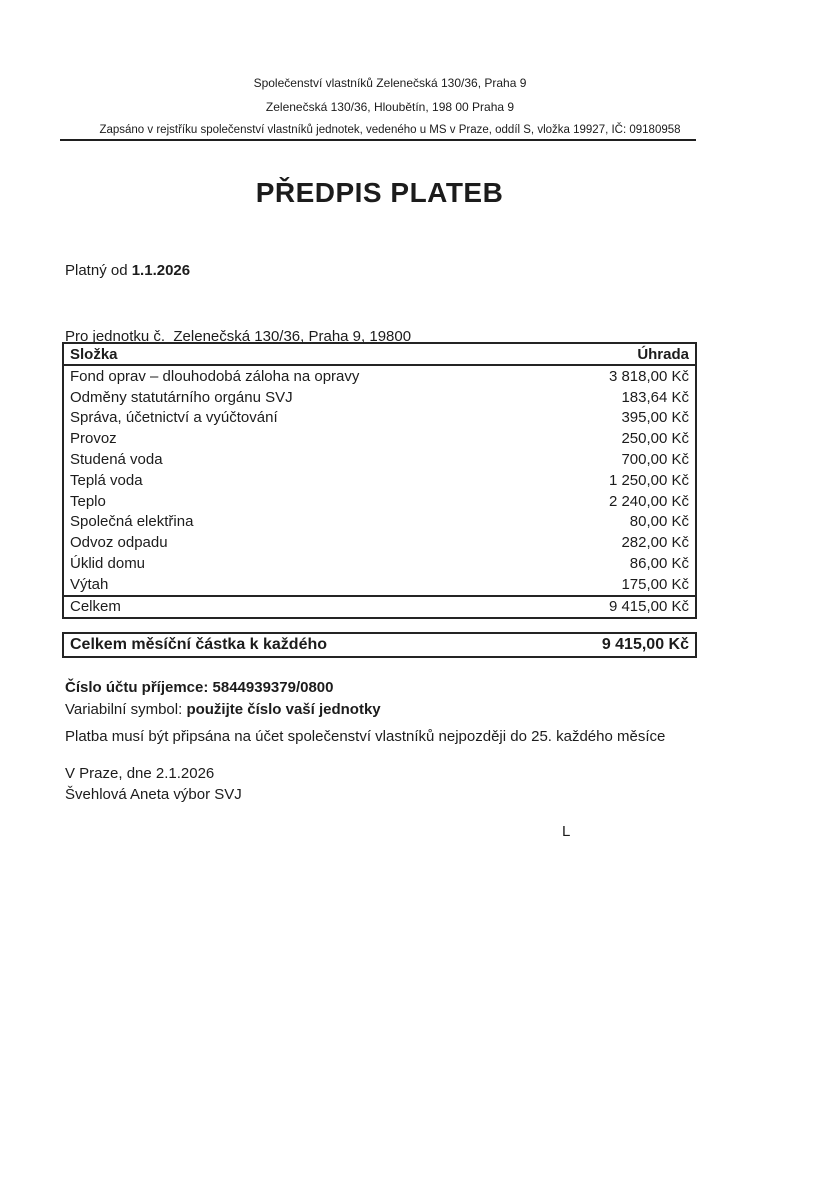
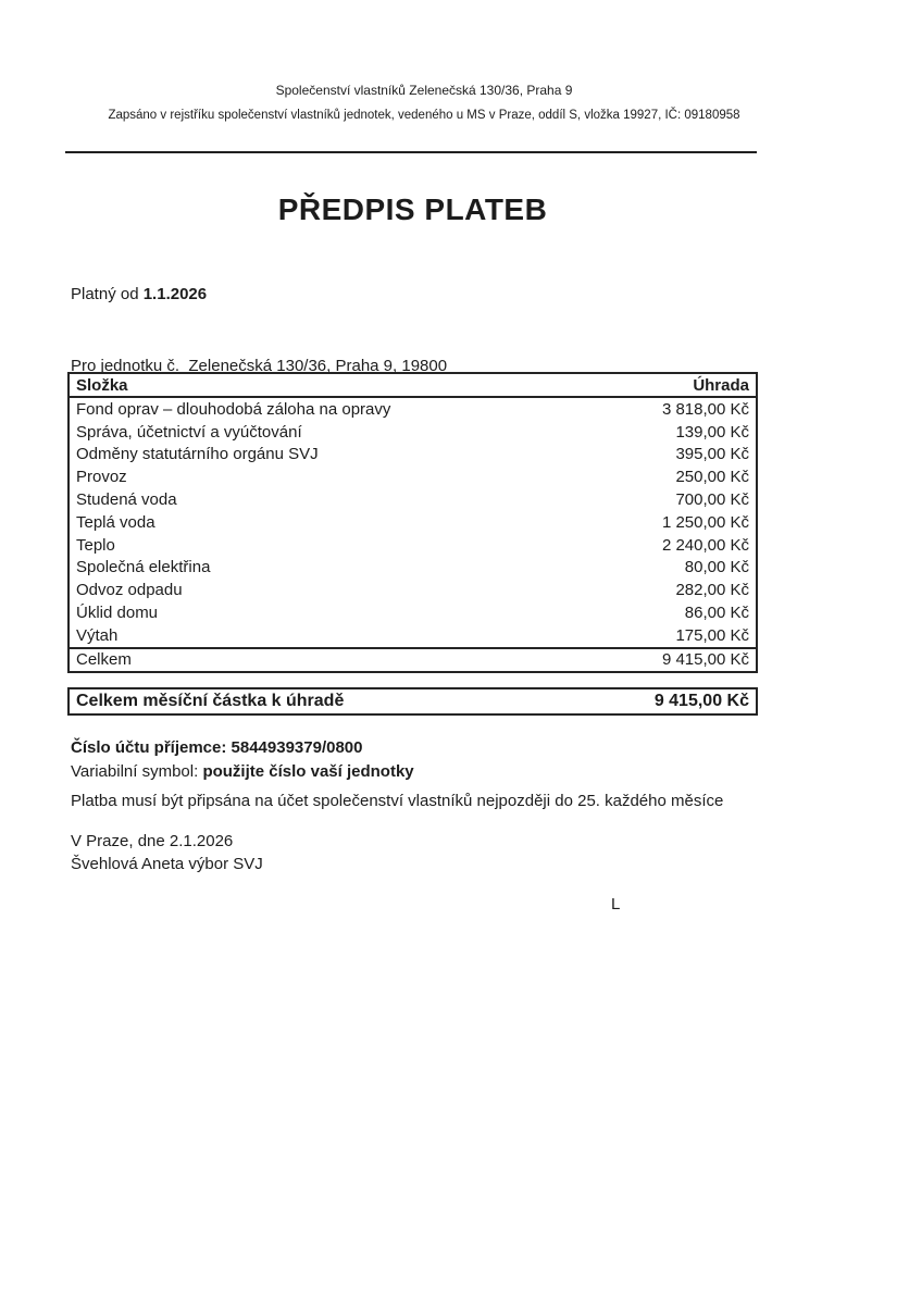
  Společenství vlastníků Zelenečská 130/36, Praha 9
- Zelenečská 130/36, Hloubětín, 198 00 Praha 9
  Zapsáno v rejstříku společenství vlastníků jednotek, vedeného u MS v Praze, oddíl S, vložka 19927, IČ: 09180958
  PŘEDPIS PLATEB
  Platný od 1.1.2026
  Pro jednotku č. Zelenečská 130/36, Praha 9, 19800
  Složka
  Úhrada
  Fond oprav – dlouhodobá záloha na opravy
  3 818,00 Kč
- Odměny statutárního orgánu SVJ
+ Správa, účetnictví a vyúčtování
- 183,64 Kč
+ 139,00 Kč
- Správa, účetnictví a vyúčtování
+ Odměny statutárního orgánu SVJ
  395,00 Kč
  Provoz
  250,00 Kč
  Studená voda
  700,00 Kč
  Teplá voda
  1 250,00 Kč
  Teplo
  2 240,00 Kč
  Společná elektřina
  80,00 Kč
  Odvoz odpadu
  282,00 Kč
  Úklid domu
  86,00 Kč
  Výtah
  175,00 Kč
  Celkem
  9 415,00 Kč
- Celkem měsíční částka k každého
+ Celkem měsíční částka k úhradě
  9 415,00 Kč
  Číslo účtu příjemce: 5844939379/0800
  Variabilní symbol: použijte číslo vaší jednotky
  Platba musí být připsána na účet společenství vlastníků nejpozději do 25. každého měsíce
  V Praze, dne 2.1.2026
  Švehlová Aneta výbor SVJ
  L
